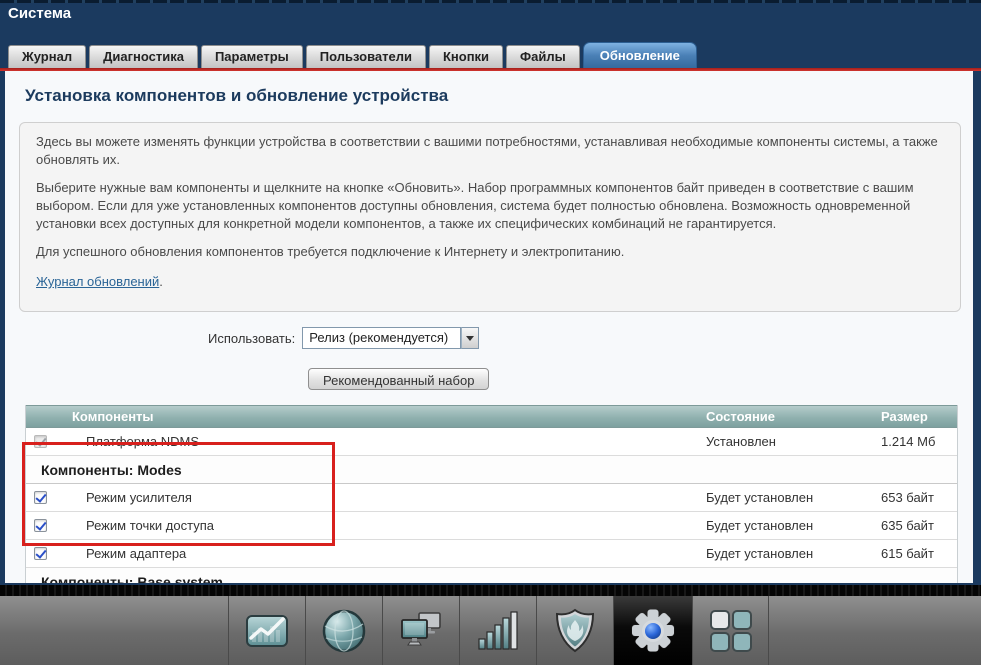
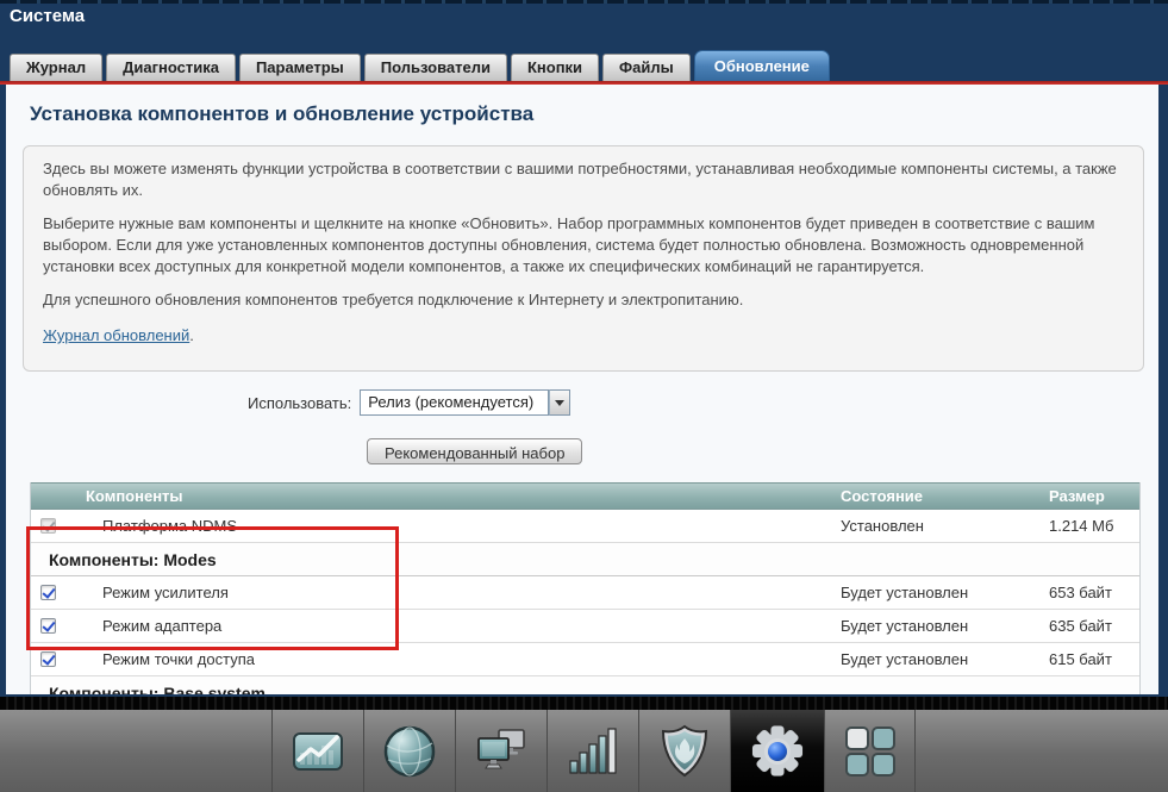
  Система
  Журнал
  Диагностика
  Параметры
  Пользователи
  Кнопки
  Файлы
  Обновление
  Установка компонентов и обновление устройства
  Здесь вы можете изменять функции устройства в соответствии с вашими потребностями, устанавливая необходимые компоненты системы, а также обновлять их.
- Выберите нужные вам компоненты и щелкните на кнопке «Обновить». Набор программных компонентов байт приведен в соответствие с вашим выбором. Если для уже установленных компонентов доступны обновления, система будет полностью обновлена. Возможность одновременной установки всех доступных для конкретной модели компонентов, а также их специфических комбинаций не гарантируется.
+ Выберите нужные вам компоненты и щелкните на кнопке «Обновить». Набор программных компонентов будет приведен в соответствие с вашим выбором. Если для уже установленных компонентов доступны обновления, система будет полностью обновлена. Возможность одновременной установки всех доступных для конкретной модели компонентов, а также их специфических комбинаций не гарантируется.
  Для успешного обновления компонентов требуется подключение к Интернету и электропитанию.
  Журнал обновлений.
  Использовать:
  Релиз (рекомендуется)
  Рекомендованный набор
  Компоненты
  Состояние
  Размер
  Платформа NDMS
  Установлен
  1.214 Мб
  Компоненты: Modes
  Режим усилителя
  Будет установлен
  653 байт
- Режим точки доступа
+ Режим адаптера
  Будет установлен
  635 байт
- Режим адаптера
+ Режим точки доступа
  Будет установлен
  615 байт
  Компоненты: Base system
